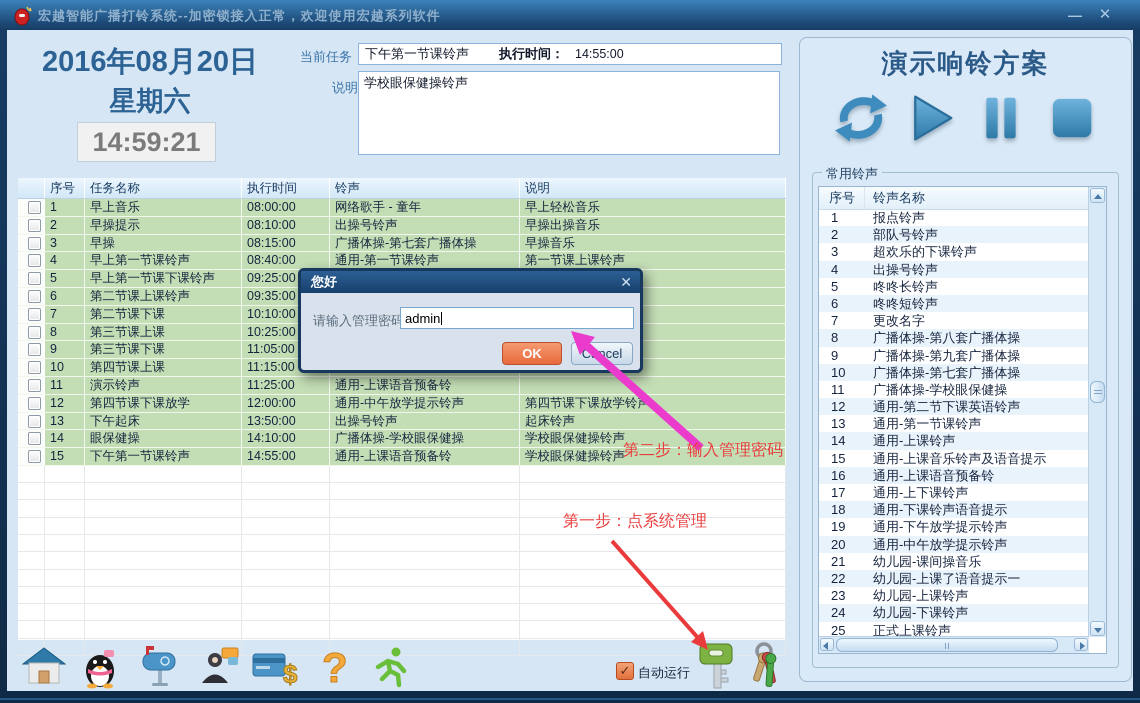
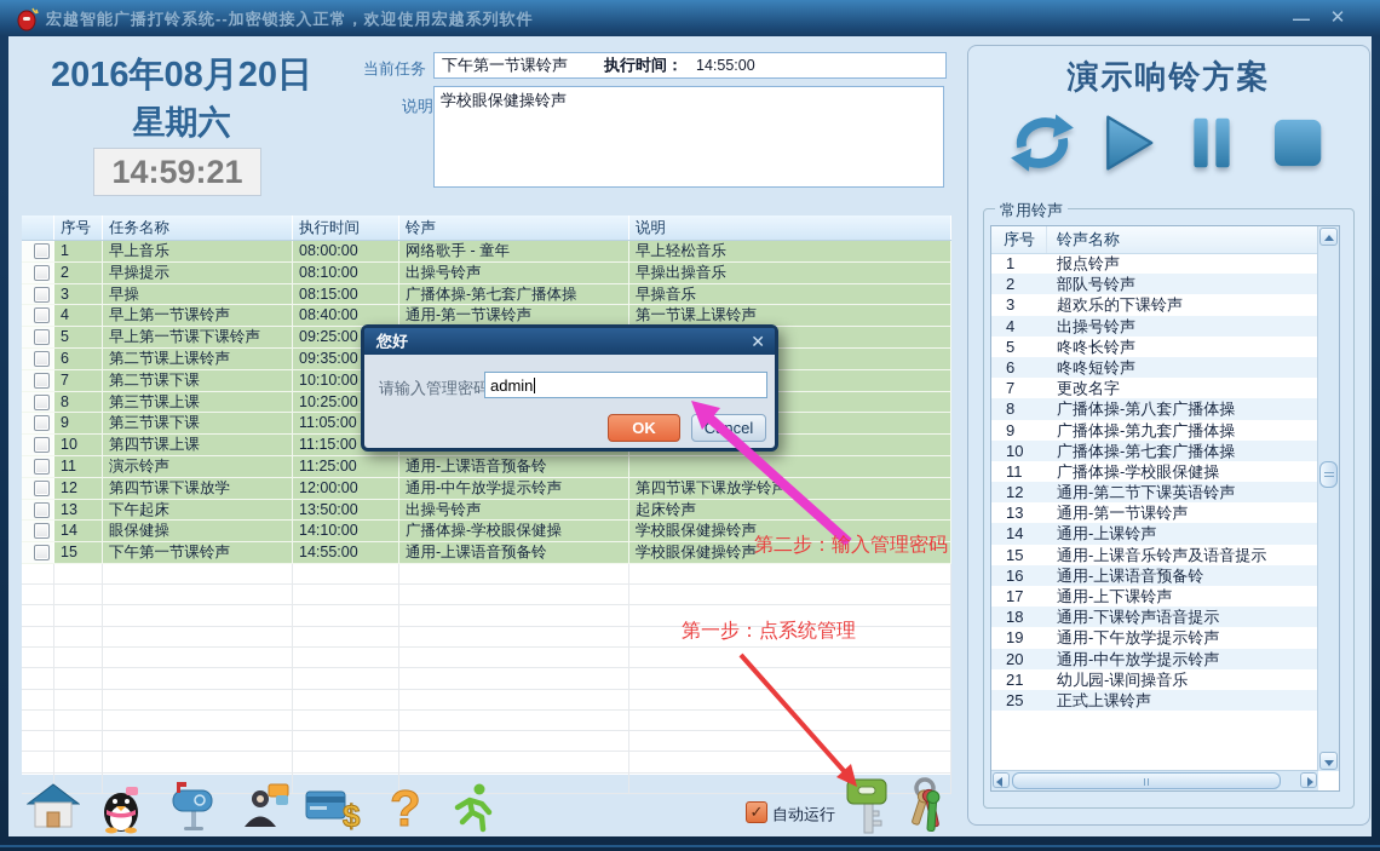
  宏越智能广播打铃系统--加密锁接入正常，欢迎使用宏越系列软件
  —
  ✕
  2016年08月20日
  星期六
  14:59:21
  当前任务
  下午第一节课铃声
  执行时间：
  14:55:00
  说明
  学校眼保健操铃声
  序号
  任务名称
  执行时间
  铃声
  说明
  1
  早上音乐
  08:00:00
  网络歌手 - 童年
  早上轻松音乐
  2
  早操提示
  08:10:00
  出操号铃声
  早操出操音乐
  3
  早操
  08:15:00
  广播体操-第七套广播体操
  早操音乐
  4
  早上第一节课铃声
  08:40:00
  通用-第一节课铃声
  第一节课上课铃声
  5
  早上第一节课下课铃声
  09:25:00
  6
  第二节课上课铃声
  09:35:00
  7
  第二节课下课
  10:10:00
  8
  第三节课上课
  10:25:00
  9
  第三节课下课
  11:05:00
  10
  第四节课上课
  11:15:00
  11
  演示铃声
  11:25:00
  通用-上课语音预备铃
  12
  第四节课下课放学
  12:00:00
  通用-中午放学提示铃声
  第四节课下课放学铃声
  13
  下午起床
  13:50:00
  出操号铃声
  起床铃声
  14
  眼保健操
  14:10:00
  广播体操-学校眼保健操
  学校眼保健操铃声
  15
  下午第一节课铃声
  14:55:00
  通用-上课语音预备铃
  学校眼保健操铃声
  演示响铃方案
  常用铃声
  序号
  铃声名称
  1
  报点铃声
  2
  部队号铃声
  3
  超欢乐的下课铃声
  4
  出操号铃声
  5
  咚咚长铃声
  6
  咚咚短铃声
  7
  更改名字
  8
  广播体操-第八套广播体操
  9
  广播体操-第九套广播体操
  10
  广播体操-第七套广播体操
  11
  广播体操-学校眼保健操
  12
  通用-第二节下课英语铃声
  13
  通用-第一节课铃声
  14
  通用-上课铃声
  15
  通用-上课音乐铃声及语音提示
  16
  通用-上课语音预备铃
  17
  通用-上下课铃声
  18
  通用-下课铃声语音提示
  19
  通用-下午放学提示铃声
  20
  通用-中午放学提示铃声
  21
  幼儿园-课间操音乐
- 22
- 幼儿园-上课了语音提示一
- 23
- 幼儿园-上课铃声
- 24
- 幼儿园-下课铃声
  25
  正式上课铃声
  $
  ?
  ✓
  自动运行
  您好
  ✕
  请输入管理密码
  admin
  OK
  Cncel
  第二步：输入管理密码
  第一步：点系统管理
